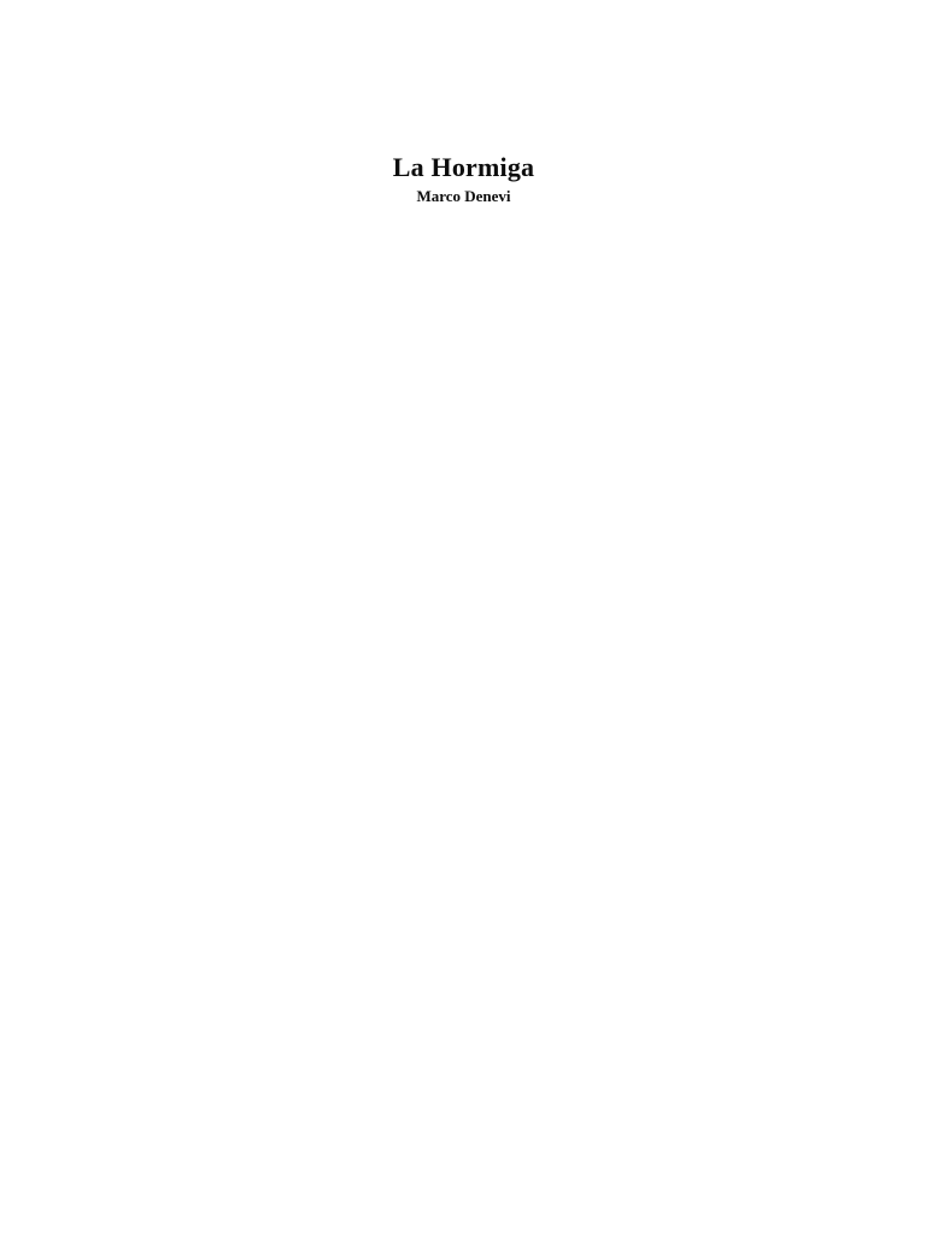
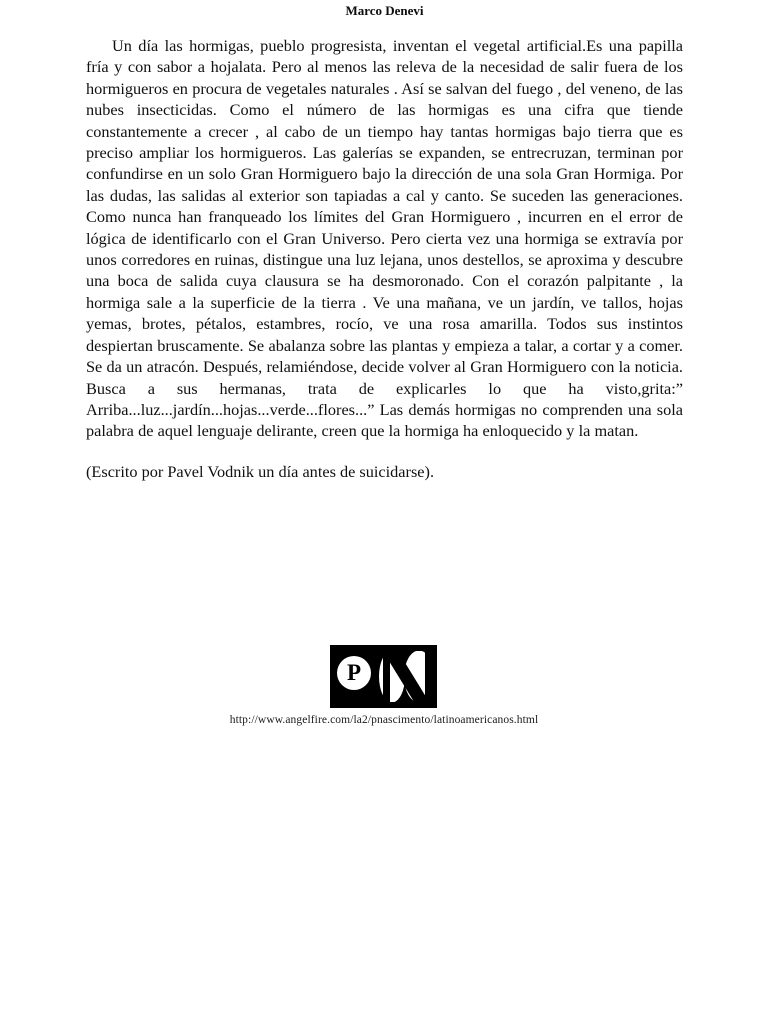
- La Hormiga
  Marco Denevi
+ Un día las hormigas, pueblo progresista, inventan el vegetal artificial.Es una papilla fría y con sabor a hojalata. Pero al menos las releva de la necesidad de salir fuera de los hormigueros en procura de vegetales naturales . Así se salvan del fuego , del veneno, de las nubes insecticidas. Como el número de las hormigas es una cifra que tiende constantemente a crecer , al cabo de un tiempo hay tantas hormigas bajo tierra que es preciso ampliar los hormigueros. Las galerías se expanden, se entrecruzan, terminan por confundirse en un solo Gran Hormiguero bajo la dirección de una sola Gran Hormiga. Por las dudas, las salidas al exterior son tapiadas a cal y canto. Se suceden las generaciones. Como nunca han franqueado los límites del Gran Hormiguero , incurren en el error de lógica de identificarlo con el Gran Universo. Pero cierta vez una hormiga se extravía por unos corredores en ruinas, distingue una luz lejana, unos destellos, se aproxima y descubre una boca de salida cuya clausura se ha desmoronado. Con el corazón palpitante , la hormiga sale a la superficie de la tierra . Ve una mañana, ve un jardín, ve tallos, hojas yemas, brotes, pétalos, estambres, rocío, ve una rosa amarilla. Todos sus instintos despiertan bruscamente. Se abalanza sobre las plantas y empieza a talar, a cortar y a comer. Se da un atracón. Después, relamiéndose, decide volver al Gran Hormiguero con la noticia. Busca a sus hermanas, trata de explicarles lo que ha visto,grita:” Arriba...luz...jardín...hojas...verde...flores...” Las demás hormigas no comprenden una sola palabra de aquel lenguaje delirante, creen que la hormiga ha enloquecido y la matan.
+ (Escrito por Pavel Vodnik un día antes de suicidarse).
+ P
+ http://www.angelfire.com/la2/pnascimento/latinoamericanos.html
